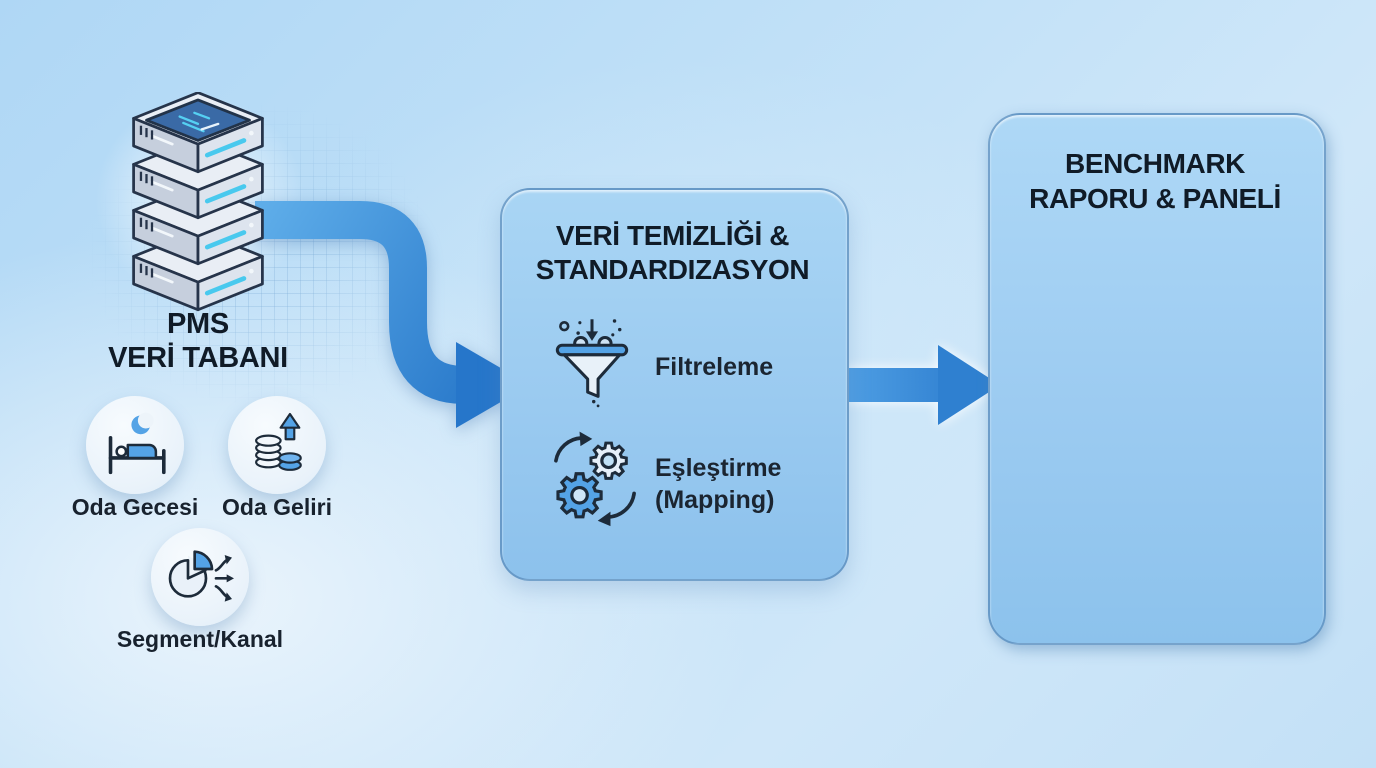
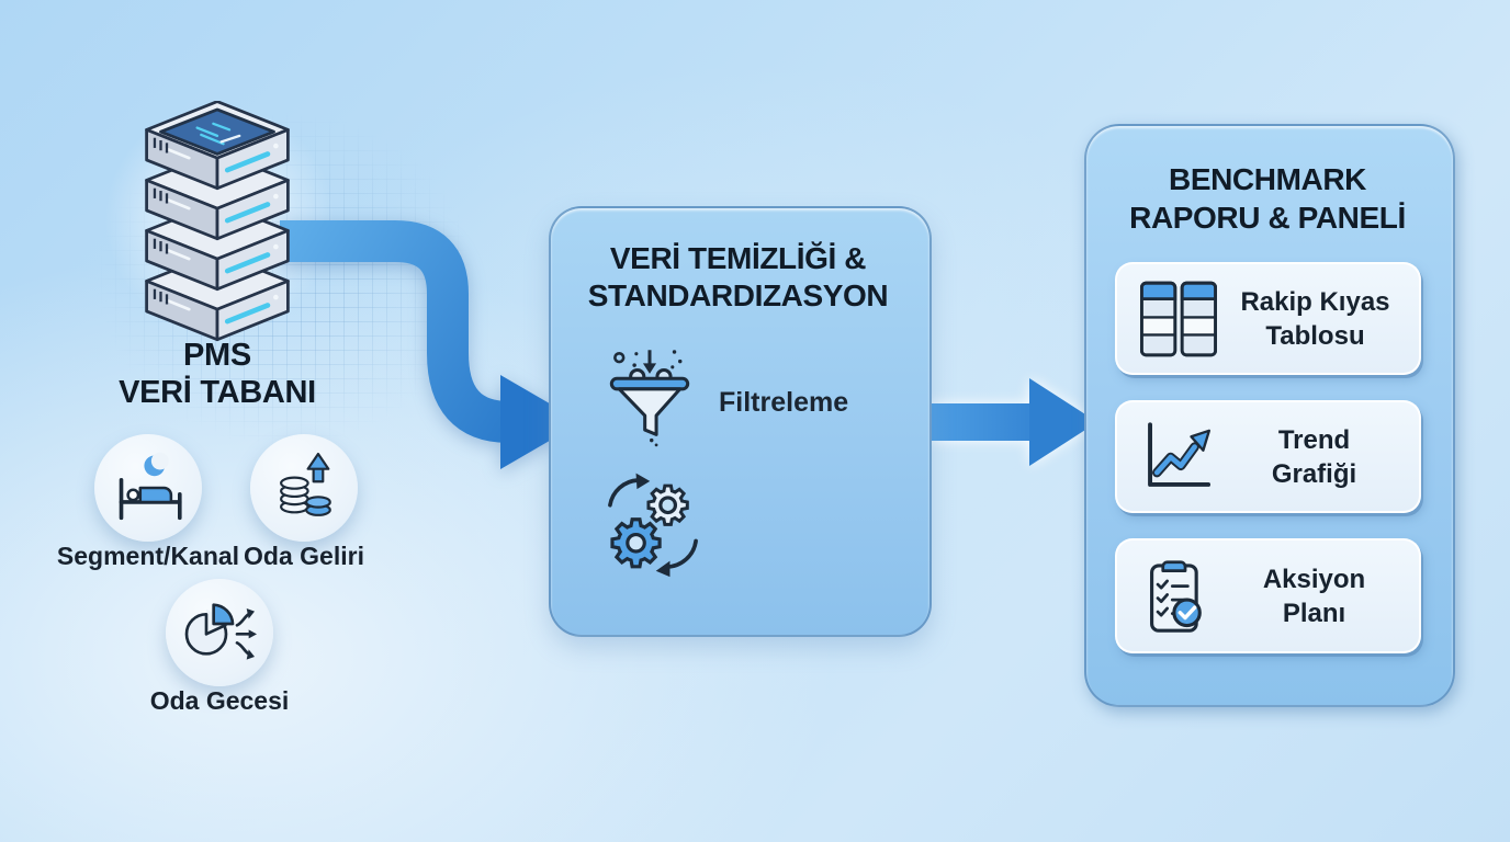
  PMS
  VERİ TABANI
- Oda Gecesi
+ Segment/Kanal
  Oda Geliri
- Segment/Kanal
+ Oda Gecesi
  VERİ TEMİZLİĞİ &
  STANDARDIZASYON
  Filtreleme
- Eşleştirme
- (Mapping)
  BENCHMARK
  RAPORU & PANELİ
+ Rakip Kıyas
+ Tablosu
+ Trend
+ Grafiği
+ Aksiyon
+ Planı
